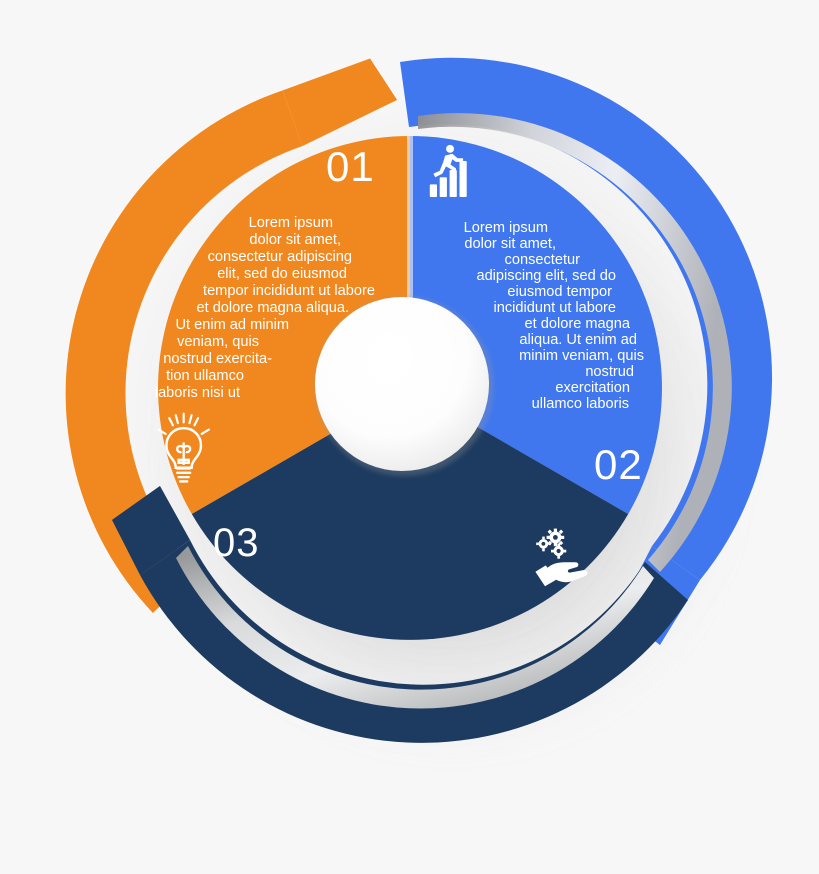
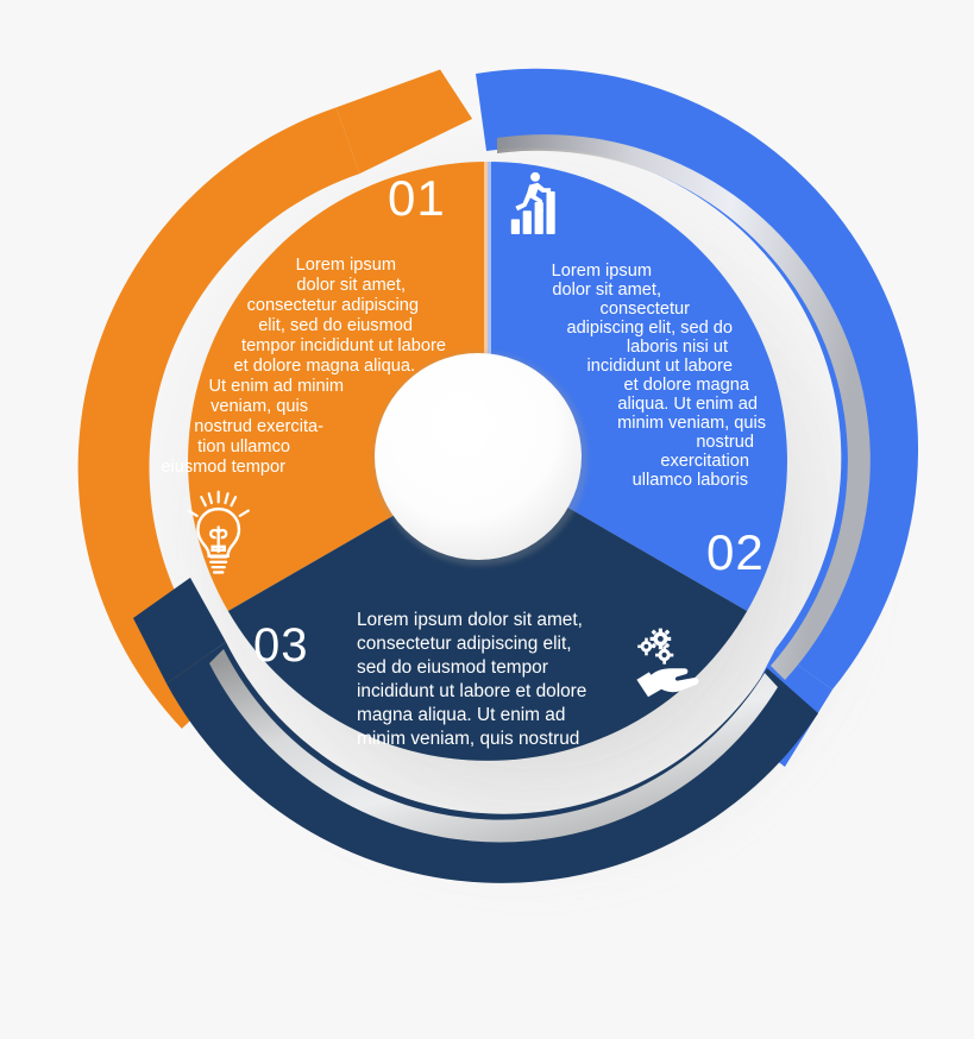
  01
  02
  03
  Lorem ipsum
  dolor sit amet,
  consectetur adipiscing
  elit, sed do eiusmod
  tempor incididunt ut labore
  et dolore magna aliqua.
  Ut enim ad minim
  veniam, quis
  nostrud exercita-
  tion ullamco
- laboris nisi ut
+ eiusmod tempor
  Lorem ipsum
  dolor sit amet,
  consectetur
  adipiscing elit, sed do
- eiusmod tempor
+ laboris nisi ut
  incididunt ut labore
  et dolore magna
  aliqua. Ut enim ad
  minim veniam, quis
  nostrud
  exercitation
  ullamco laboris
+ Lorem ipsum dolor sit amet,
+ consectetur adipiscing elit,
+ sed do eiusmod tempor
+ incididunt ut labore et dolore
+ magna aliqua. Ut enim ad
+ minim veniam, quis nostrud
